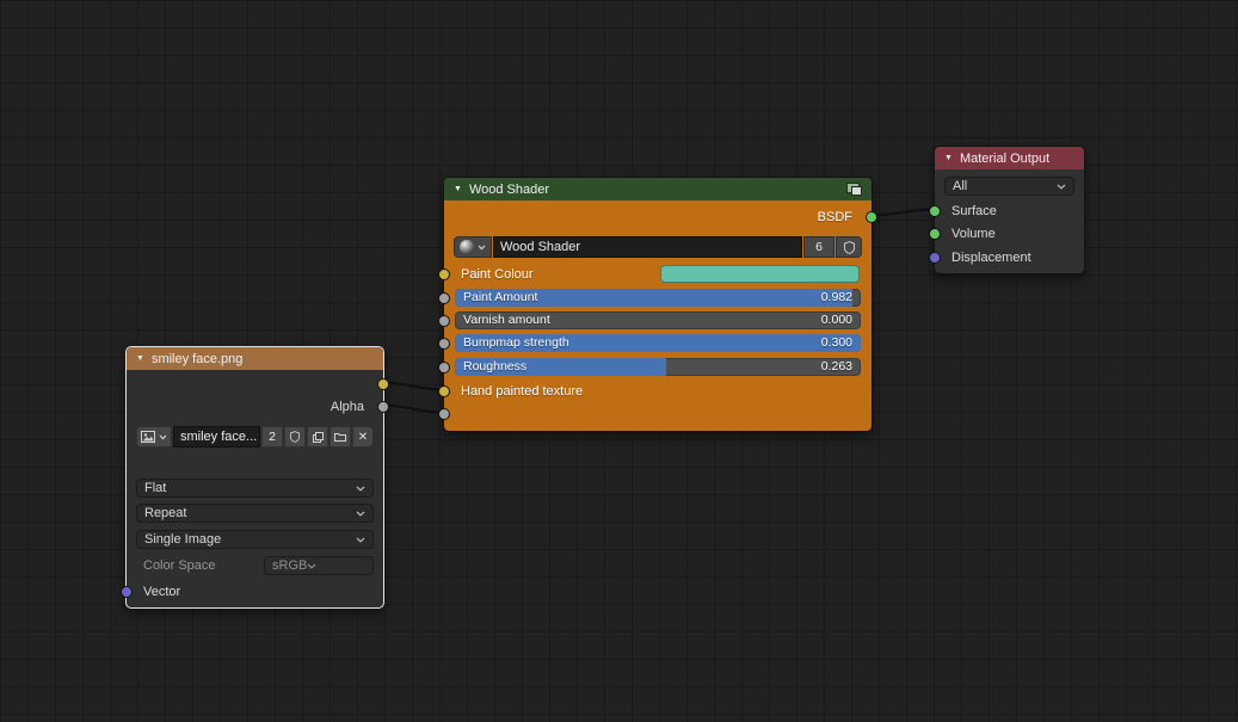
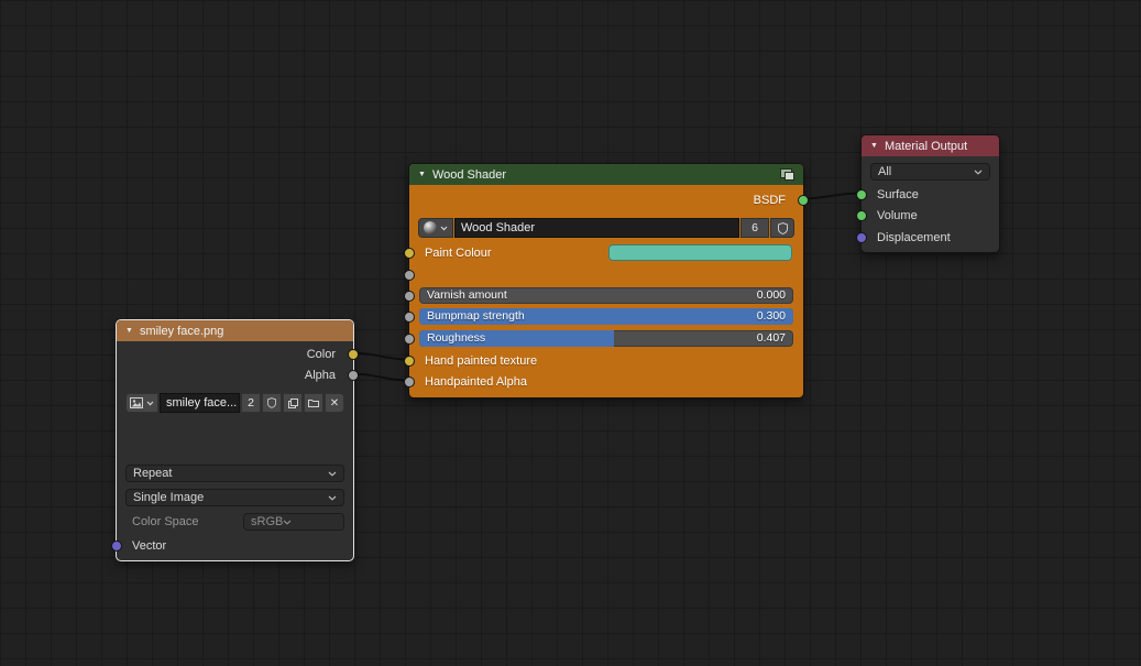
  smiley face.png
+ Color
  Alpha
  smiley face...
  2
  ✕
- Flat
  Repeat
  Single Image
  Color Space
  sRGB
  Vector
  Wood Shader
  BSDF
  Wood Shader
  6
  Paint Colour
- Paint Amount
- 0.982
  Varnish amount
  0.000
  Bumpmap strength
  0.300
  Roughness
- 0.263
+ 0.407
  Hand painted texture
+ Handpainted Alpha
  Material Output
  All
  Surface
  Volume
  Displacement
